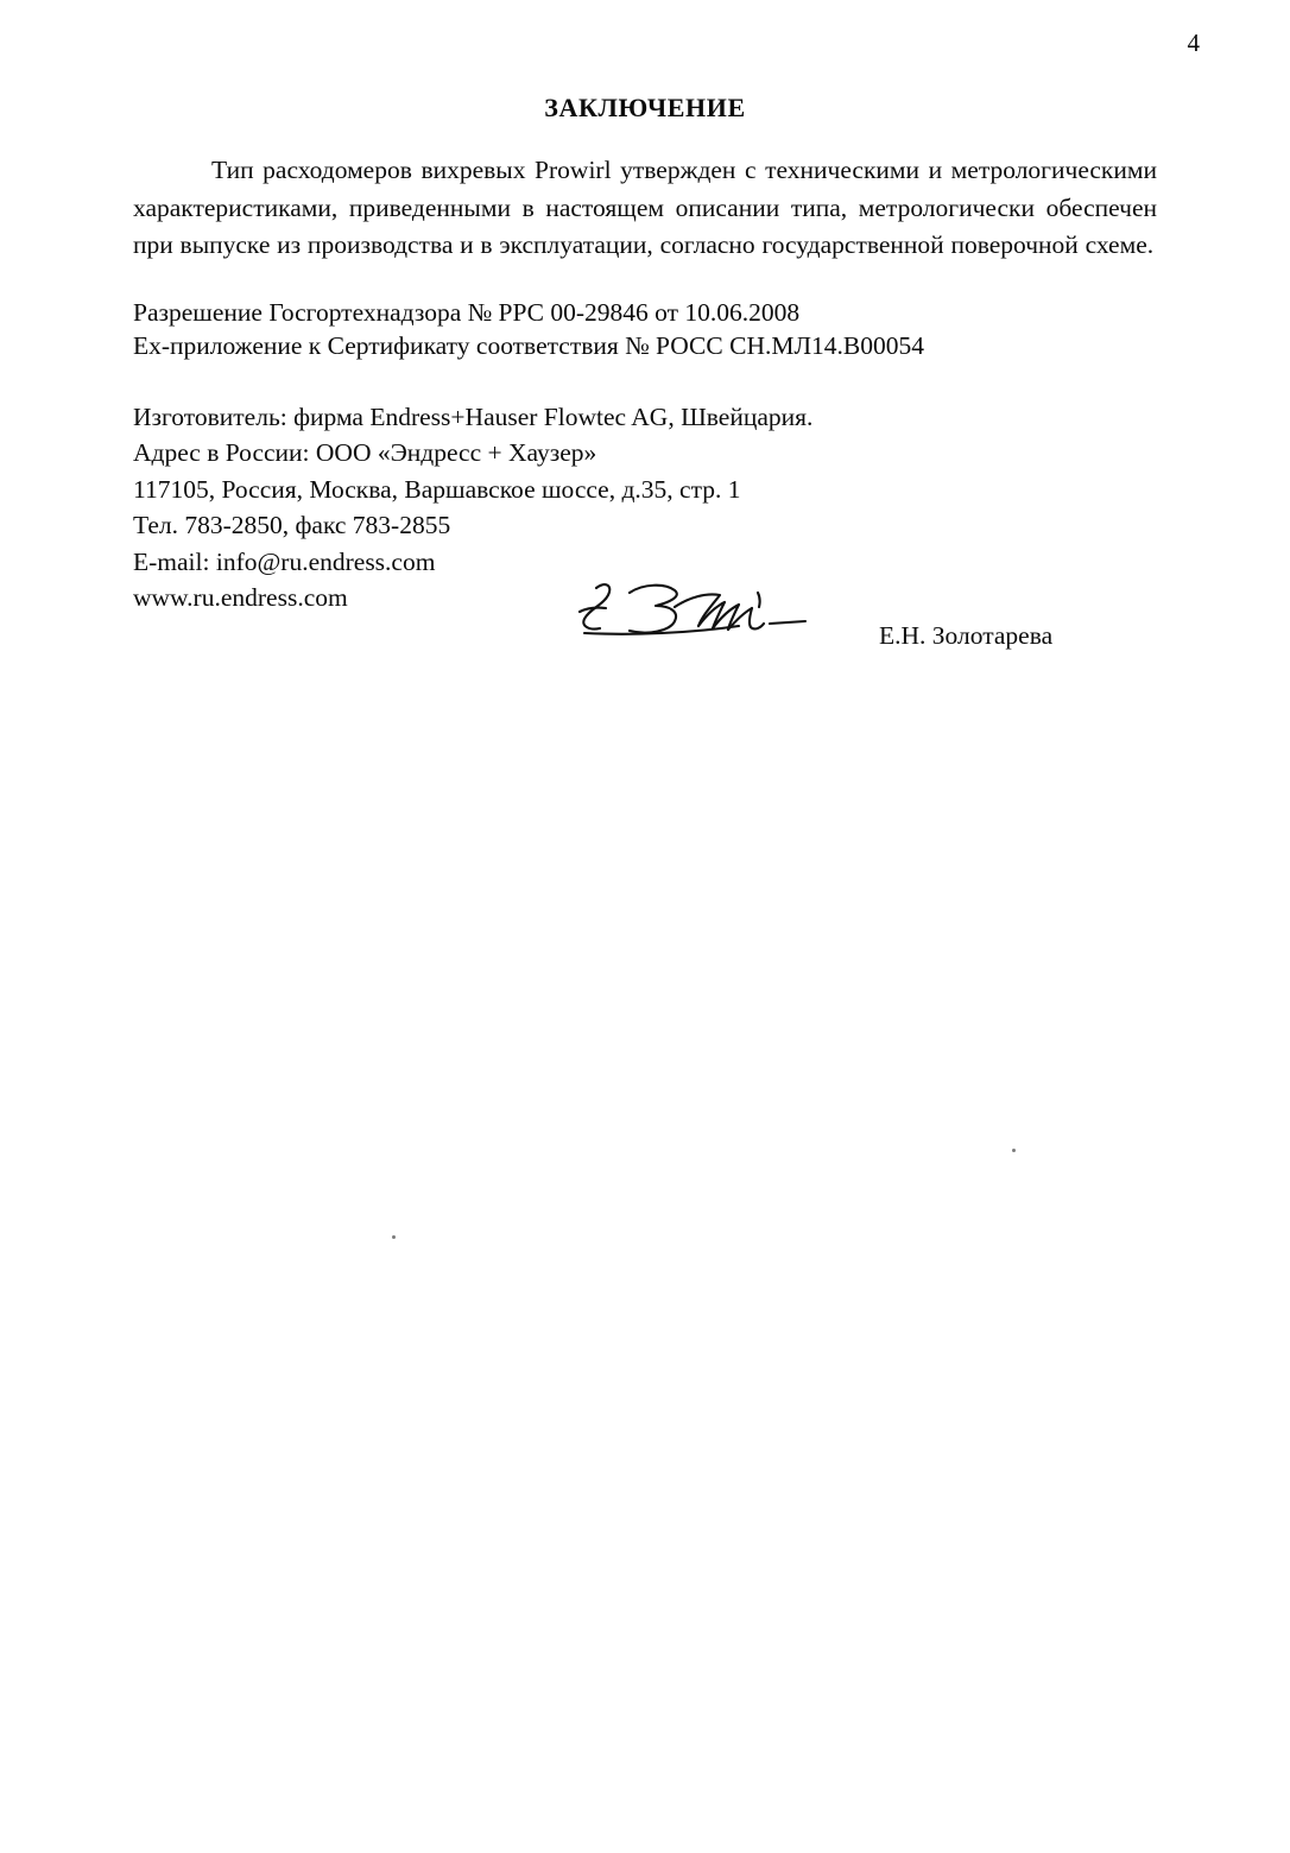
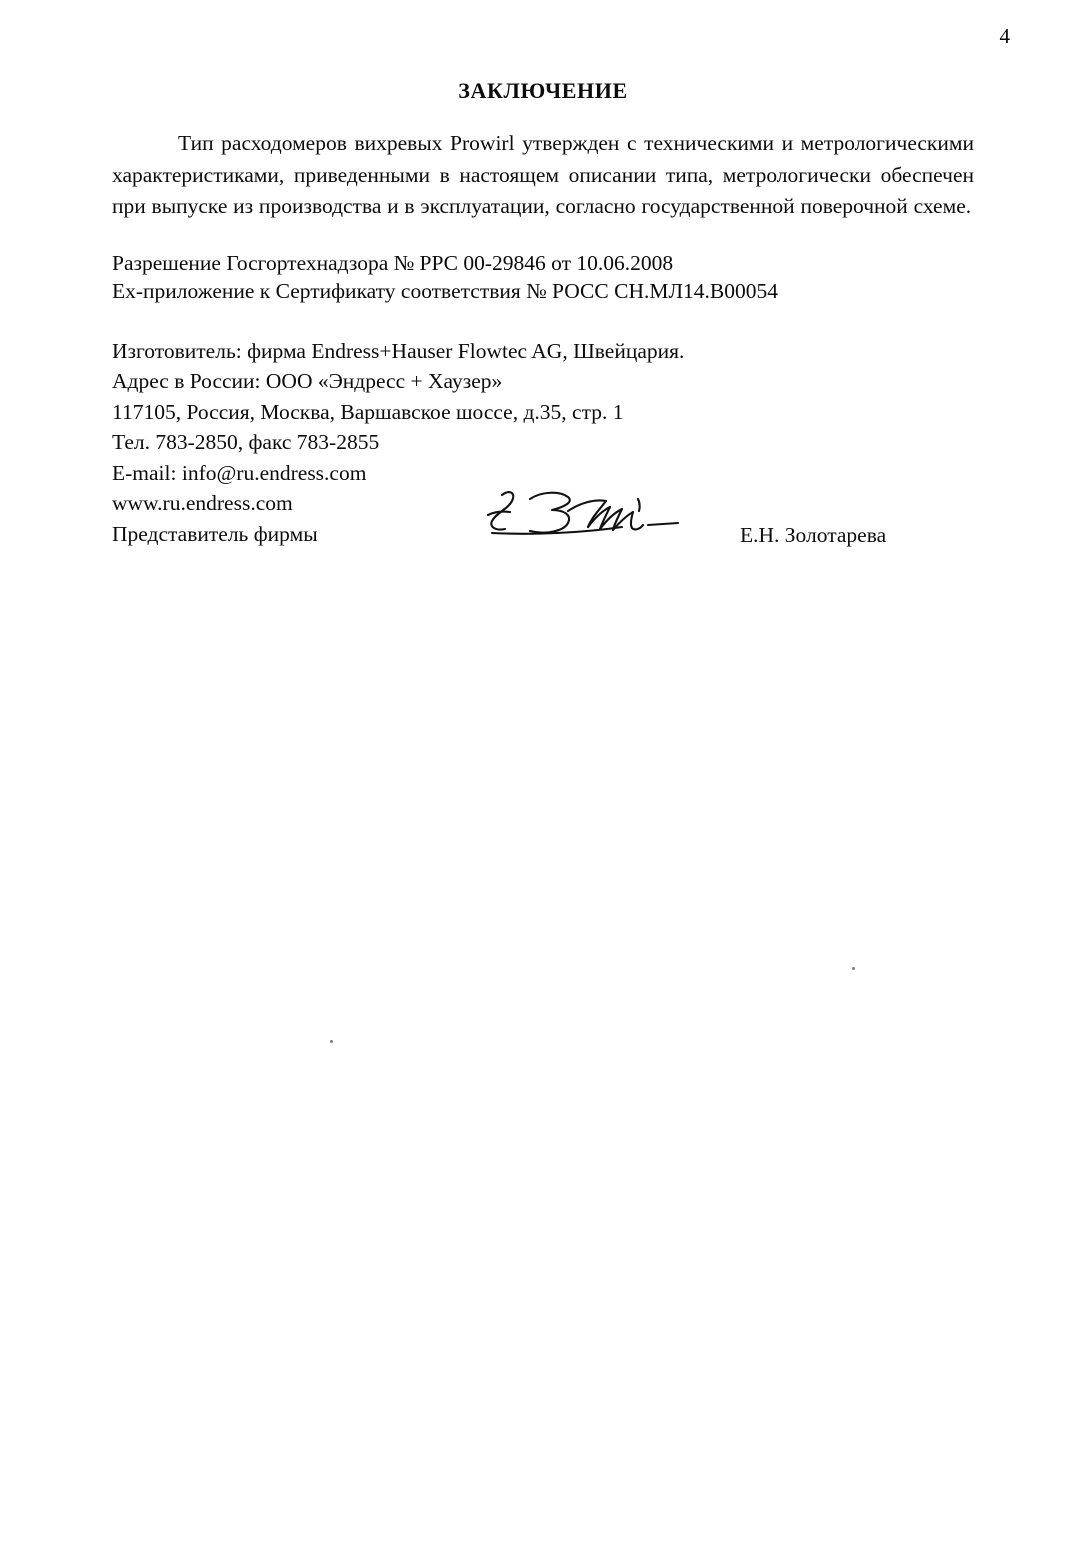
  4
  ЗАКЛЮЧЕНИЕ
  Тип расходомеров вихревых Prowirl утвержден с техническими и метрологическими характеристиками, приведенными в настоящем описании типа, метрологически обеспечен при выпуске из производства и в эксплуатации, согласно государственной поверочной схеме.
  Разрешение Госгортехнадзора № РРС 00-29846 от 10.06.2008
  Ех-приложение к Сертификату соответствия № РОСС СН.МЛ14.В00054
  Изготовитель: фирма Endress+Hauser Flowtec AG, Швейцария.
  Адрес в России: ООО «Эндресс + Хаузер»
  117105, Россия, Москва, Варшавское шоссе, д.35, стр. 1
  Тел. 783-2850, факс 783-2855
  E-mail: info@ru.endress.com
  www.ru.endress.com
+ Представитель фирмы
  Е.Н. Золотарева
